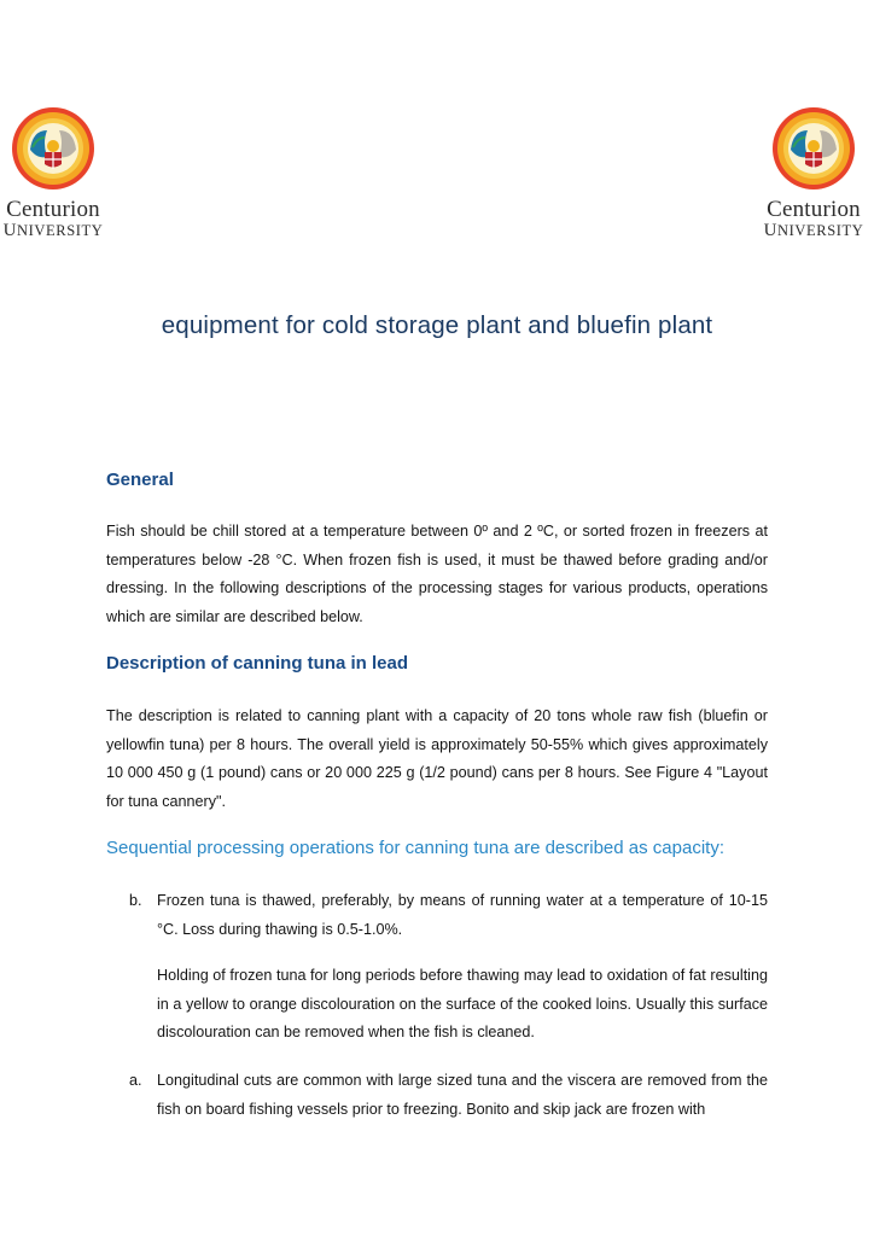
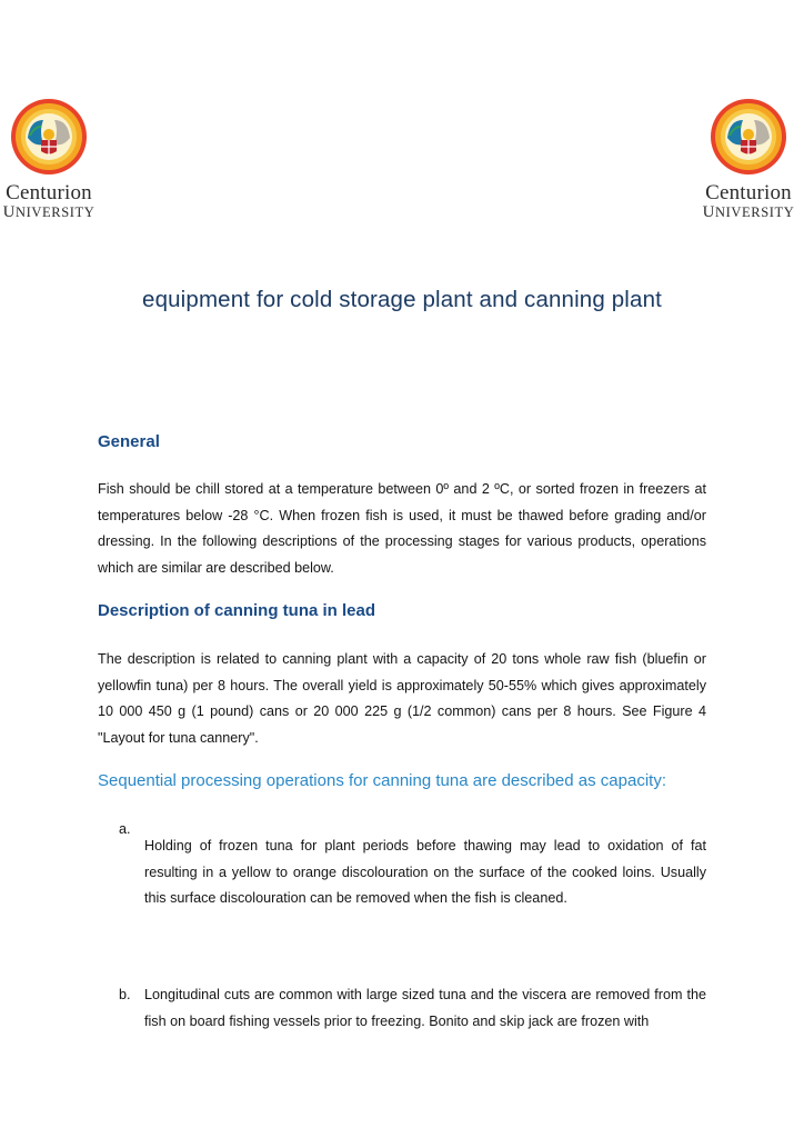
  Centurion
  UNIVERSITY
  Centurion
  UNIVERSITY
- equipment for cold storage plant and bluefin plant
+ equipment for cold storage plant and canning plant
  General
  Fish should be chill stored at a temperature between 0º and 2 ºC, or sorted frozen in freezers at temperatures below -28 °C. When frozen fish is used, it must be thawed before grading and/or dressing. In the following descriptions of the processing stages for various products, operations which are similar are described below.
  Description of canning tuna in lead
- The description is related to canning plant with a capacity of 20 tons whole raw fish (bluefin or yellowfin tuna) per 8 hours. The overall yield is approximately 50-55% which gives approximately 10 000 450 g (1 pound) cans or 20 000 225 g (1/2 pound) cans per 8 hours. See Figure 4 "Layout for tuna cannery".
+ The description is related to canning plant with a capacity of 20 tons whole raw fish (bluefin or yellowfin tuna) per 8 hours. The overall yield is approximately 50-55% which gives approximately 10 000 450 g (1 pound) cans or 20 000 225 g (1/2 common) cans per 8 hours. See Figure 4 "Layout for tuna cannery".
  Sequential processing operations for canning tuna are described as capacity:
- b.
+ a.
- Frozen tuna is thawed, preferably, by means of running water at a temperature of 10-15 °C. Loss during thawing is 0.5-1.0%.
- Holding of frozen tuna for long periods before thawing may lead to oxidation of fat resulting in a yellow to orange discolouration on the surface of the cooked loins. Usually this surface discolouration can be removed when the fish is cleaned.
+ Holding of frozen tuna for plant periods before thawing may lead to oxidation of fat resulting in a yellow to orange discolouration on the surface of the cooked loins. Usually this surface discolouration can be removed when the fish is cleaned.
- a.
+ b.
  Longitudinal cuts are common with large sized tuna and the viscera are removed from the fish on board fishing vessels prior to freezing. Bonito and skip jack are frozen with
